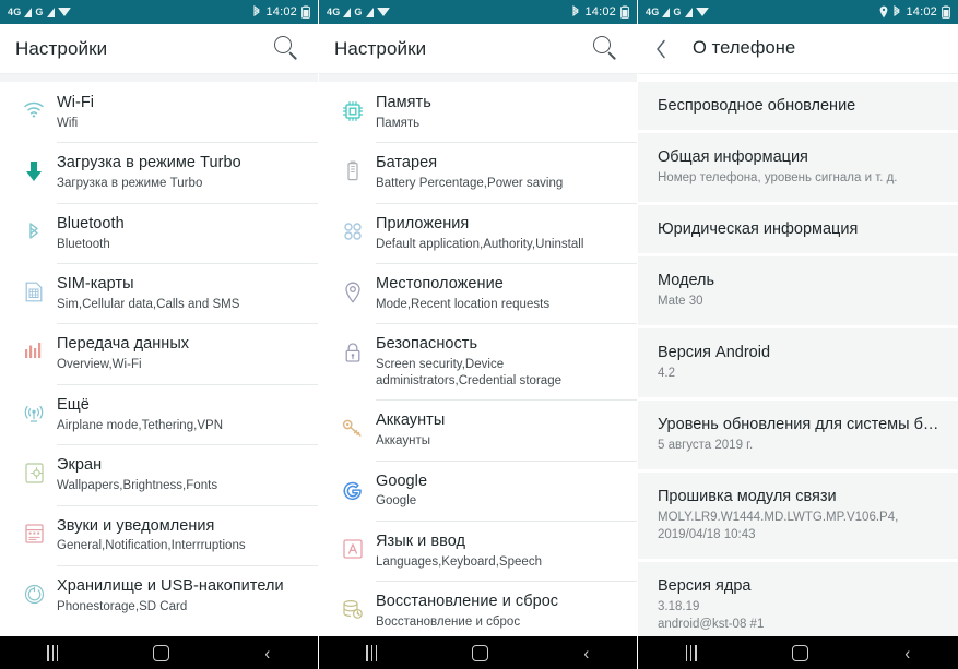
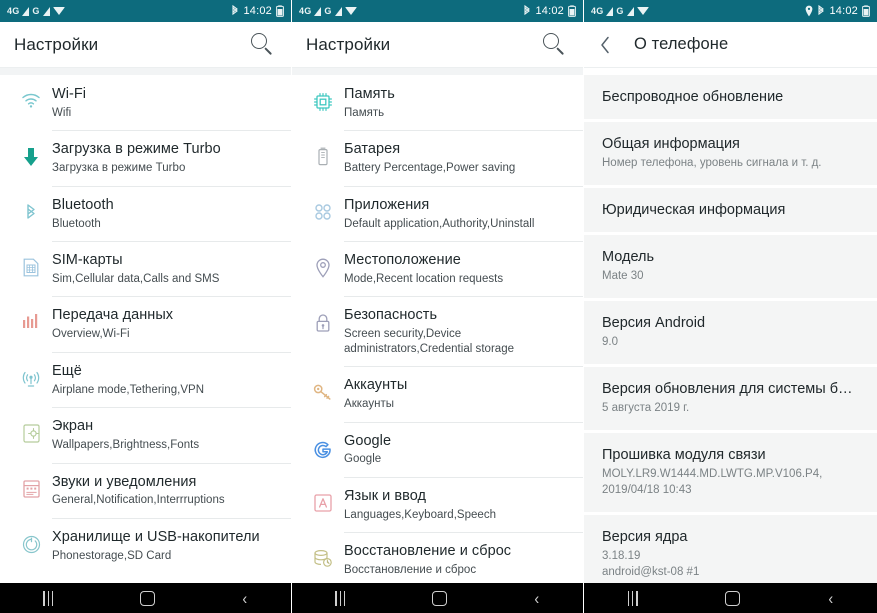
  4G
  G
  14:02
  Настройки
  Wi-Fi
  Wifi
  Загрузка в режиме Turbo
  Загрузка в режиме Turbo
  Bluetooth
  Bluetooth
  SIM-карты
  Sim,Cellular data,Calls and SMS
  Передача данных
  Overview,Wi-Fi
  Ещё
  Airplane mode,Tethering,VPN
  Экран
  Wallpapers,Brightness,Fonts
  Звуки и уведомления
  General,Notification,Interrruptions
  Хранилище и USB-накопители
  Phonestorage,SD Card
  ‹
  4G
  G
  14:02
  Настройки
  Память
  Память
  Батарея
  Battery Percentage,Power saving
  Приложения
  Default application,Authority,Uninstall
  Местоположение
  Mode,Recent location requests
  Безопасность
  Screen security,Device administrators,Credential storage
  Аккаунты
  Аккаунты
  Google
  Google
  Язык и ввод
  Languages,Keyboard,Speech
  Восстановление и сброс
  Восстановление и сброс
  ‹
  4G
  G
  14:02
  О телефоне
  Беспроводное обновление
  Общая информация
  Номер телефона, уровень сигнала и т. д.
  Юридическая информация
  Модель
  Mate 30
  Версия Android
- 4.2
+ 9.0
- Уровень обновления для системы б…
+ Версия обновления для системы б…
  5 августа 2019 г.
  Прошивка модуля связи
  MOLY.LR9.W1444.MD.LWTG.MP.V106.P4,
  2019/04/18 10:43
  Версия ядра
  3.18.19
  android@kst-08 #1
  ‹
